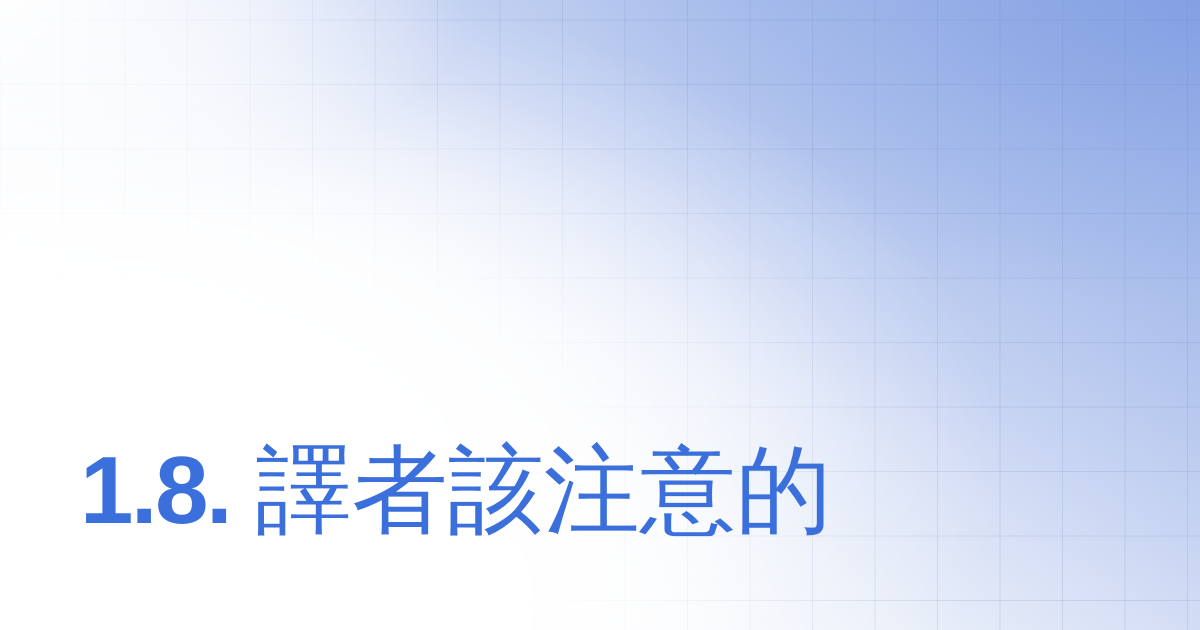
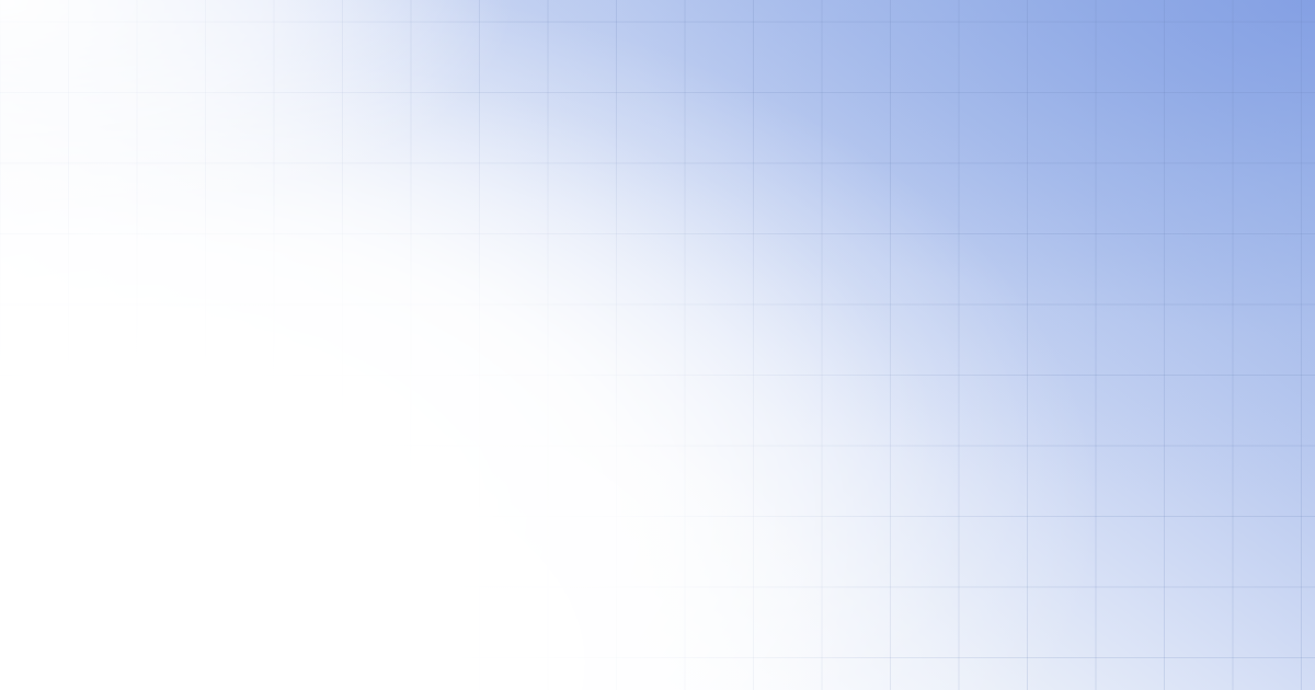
- 1.8. 譯者該注意的
